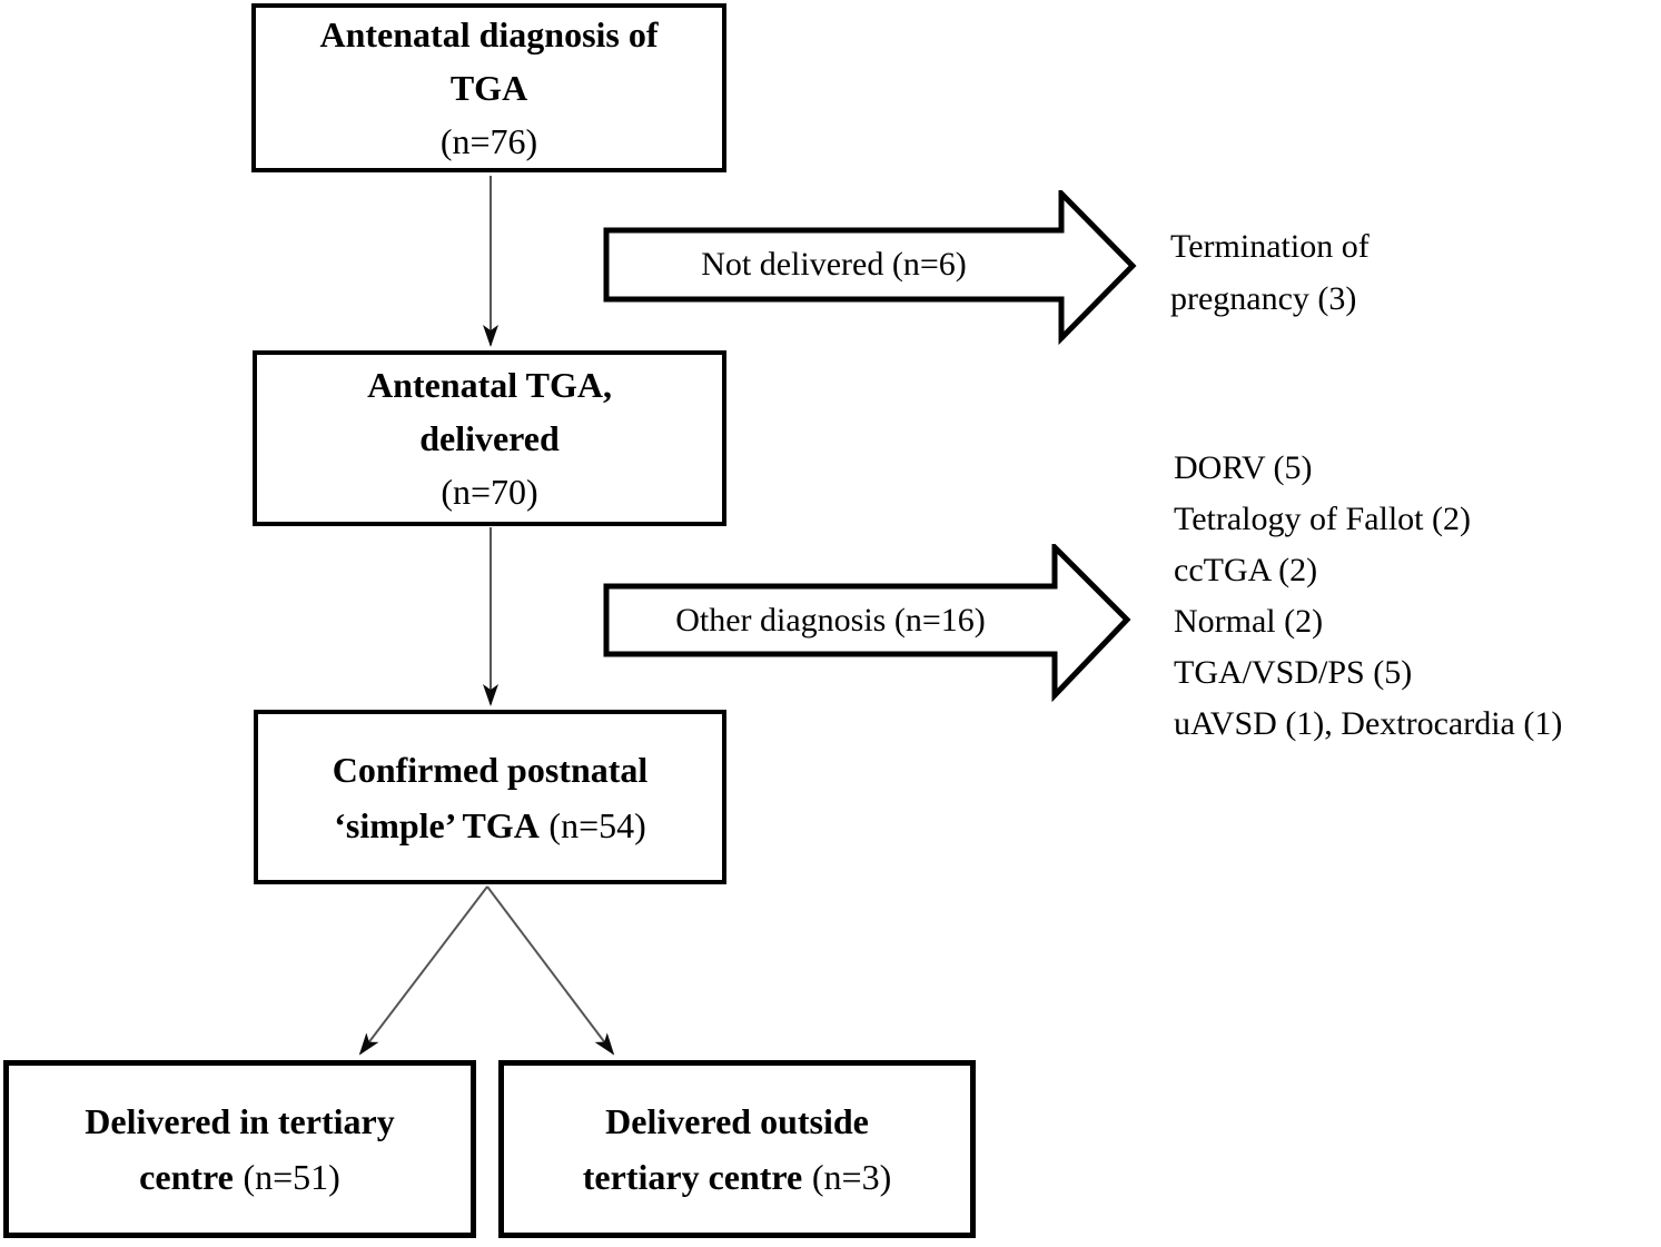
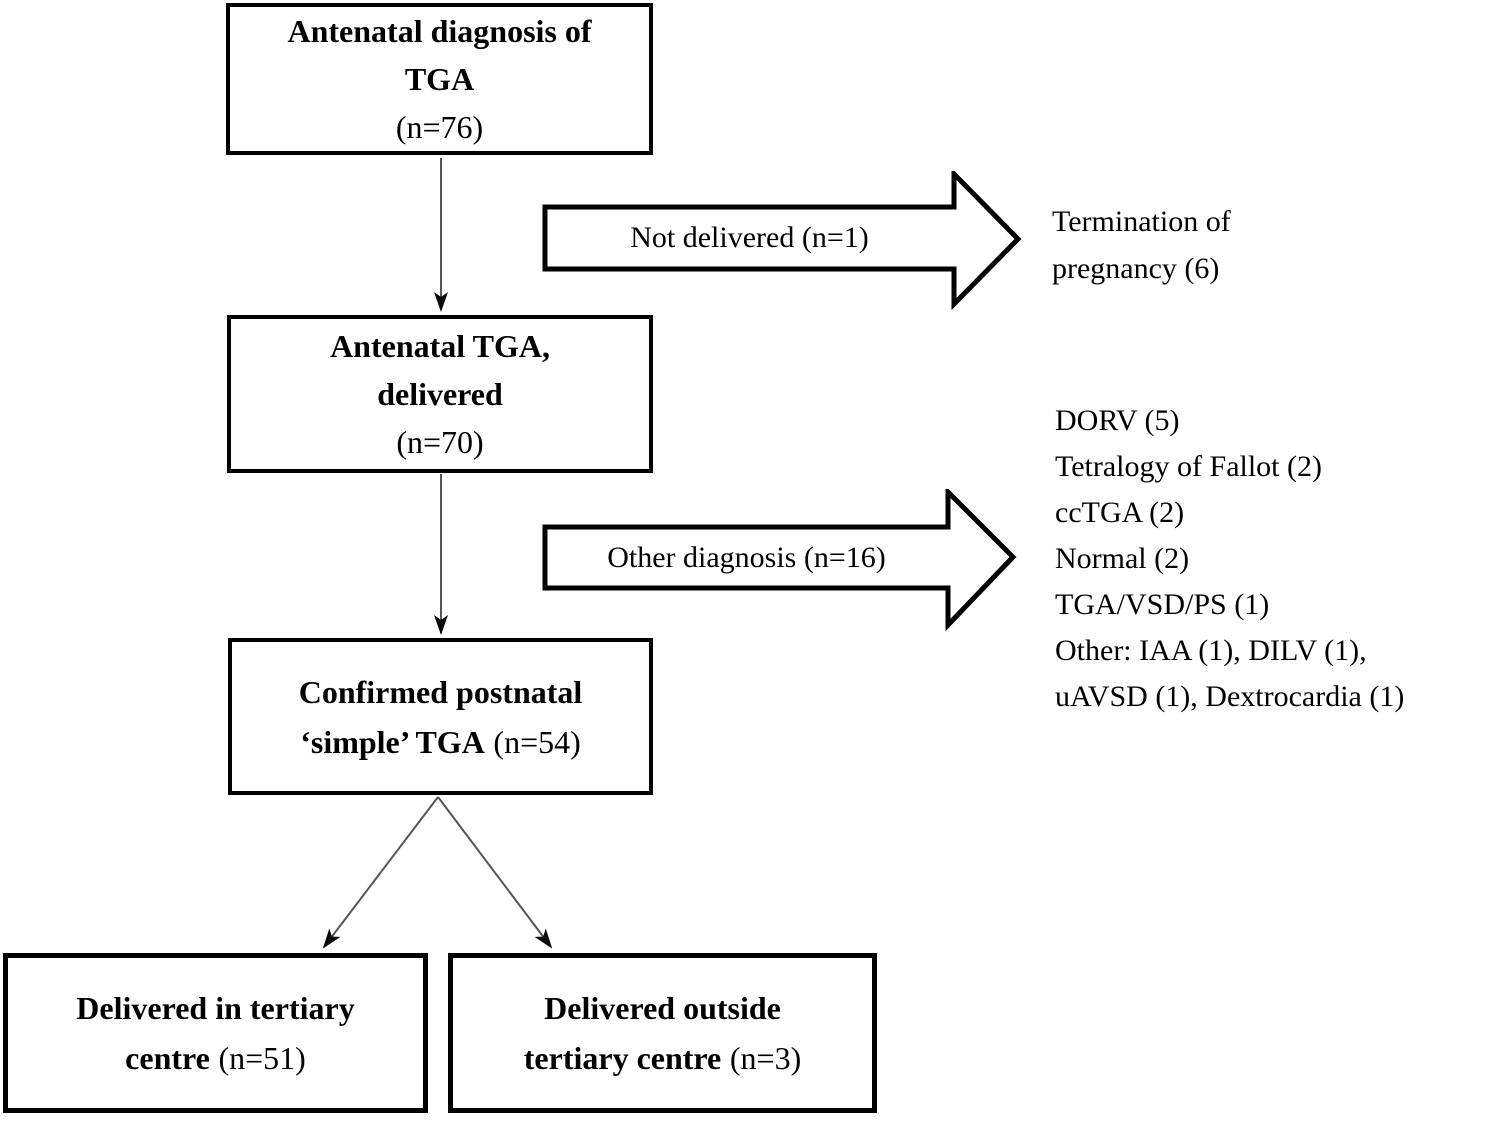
  Antenatal diagnosis of
  TGA
  (n=76)
- Not delivered (n=6)
+ Not delivered (n=1)
  Termination of
- pregnancy (3)
+ pregnancy (6)
  Antenatal TGA,
  delivered
  (n=70)
  Other diagnosis (n=16)
  DORV (5)
  Tetralogy of Fallot (2)
  ccTGA (2)
  Normal (2)
- TGA/VSD/PS (5)
+ TGA/VSD/PS (1)
+ Other: IAA (1), DILV (1),
  uAVSD (1), Dextrocardia (1)
  Confirmed postnatal
  ‘simple’ TGA (n=54)
  Delivered in tertiary
  centre (n=51)
  Delivered outside
  tertiary centre (n=3)
